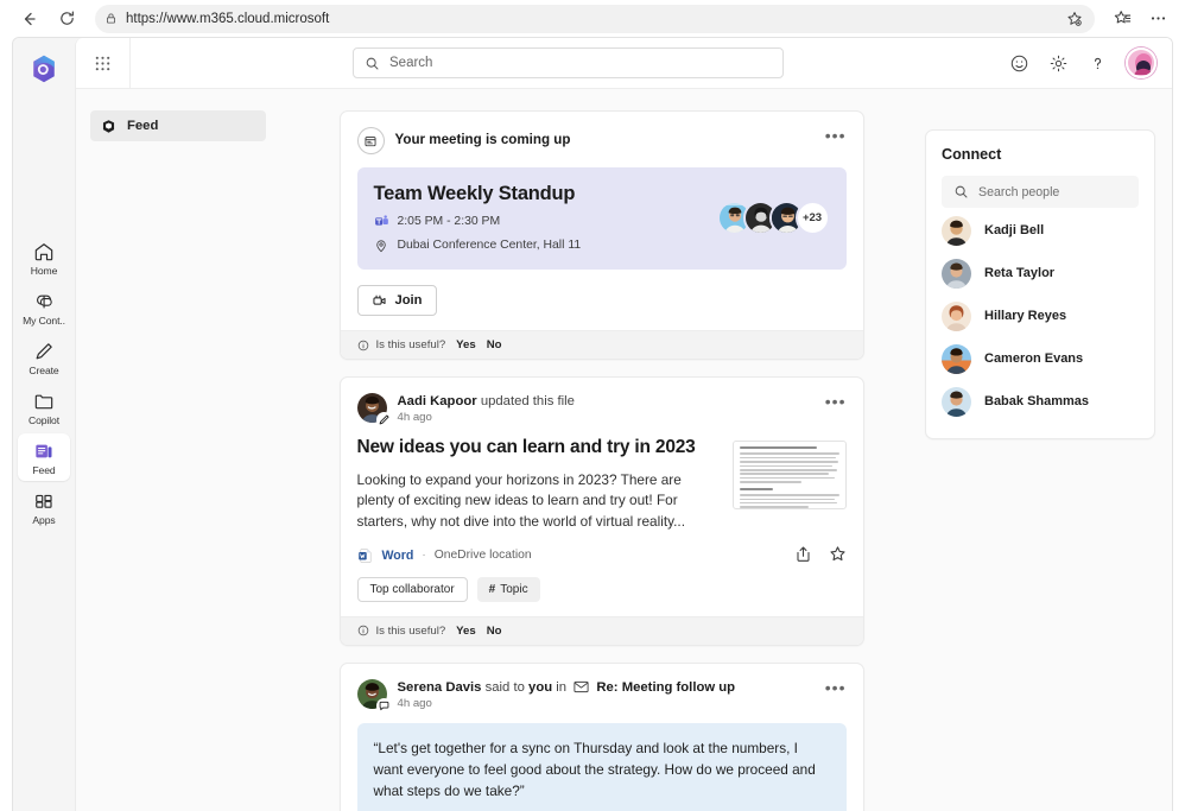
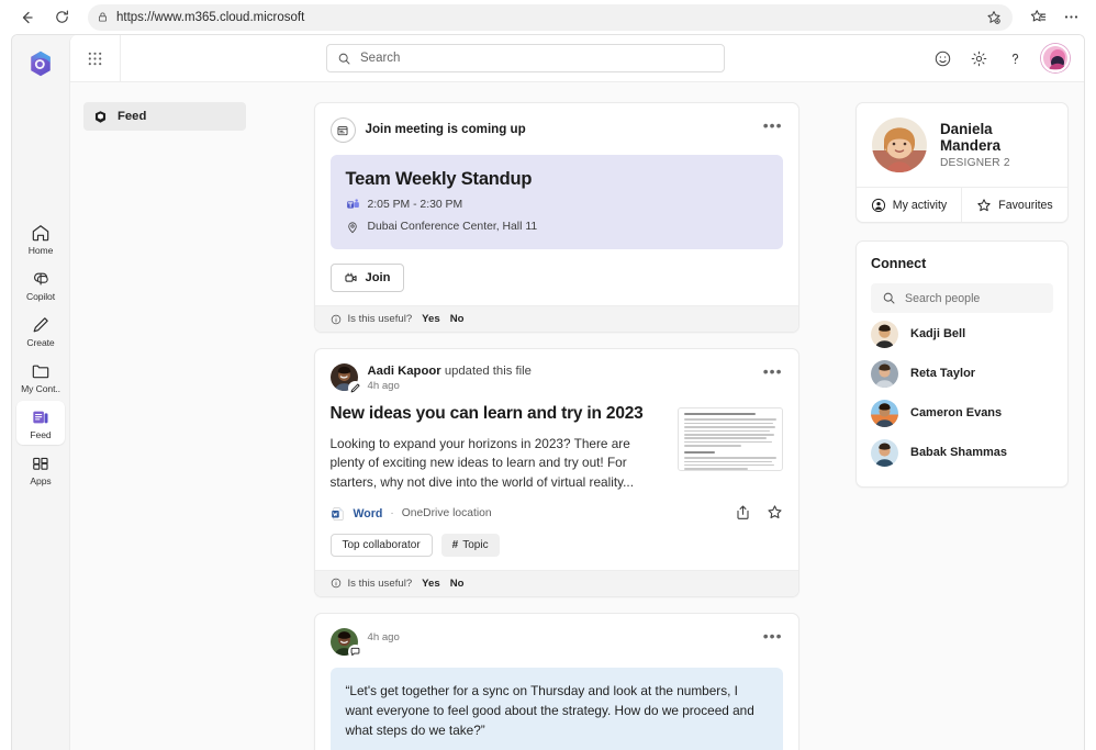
  https://www.m365.cloud.microsoft
  Home
- My Cont..
+ Copilot
  Create
- Copilot
+ My Cont..
  Feed
  Apps
  Search
  Feed
- Your meeting is coming up
+ Join meeting is coming up
  •••
  Team Weekly Standup
  2:05 PM - 2:30 PM
  Dubai Conference Center, Hall 11
- +23
  Join
  Is this useful?
  Yes
  No
  Aadi Kapoor updated this file
  4h ago
  •••
  New ideas you can learn and try in 2023
  Looking to expand your horizons in 2023? There are plenty of exciting new ideas to learn and try out! For starters, why not dive into the world of virtual reality...
  Word
  ·
  OneDrive location
  Top collaborator
  #
  Topic
  Is this useful?
  Yes
  No
- Serena Davis said to you in Re: Meeting follow up
  4h ago
  •••
  “Let's get together for a sync on Thursday and look at the numbers, I want everyone to feel good about the strategy. How do we proceed and what steps do we take?”
+ Daniela Mandera
+ DESIGNER 2
+ My activity
+ Favourites
  Connect
  Search people
  Kadji Bell
  Reta Taylor
- Hillary Reyes
  Cameron Evans
  Babak Shammas
